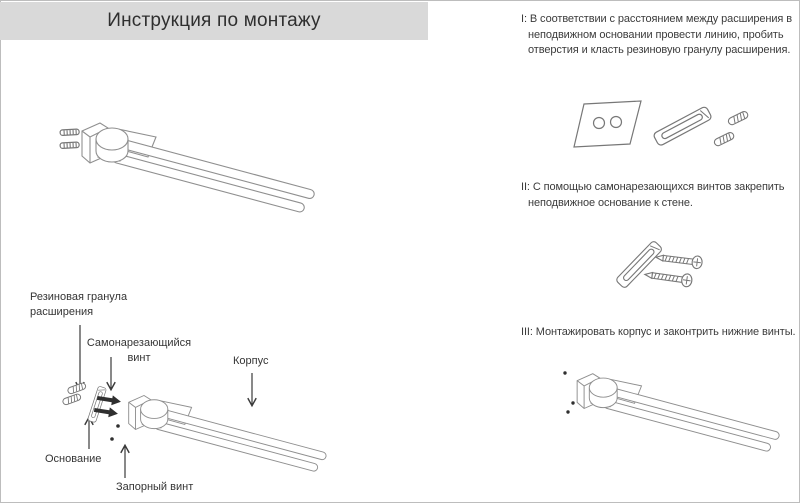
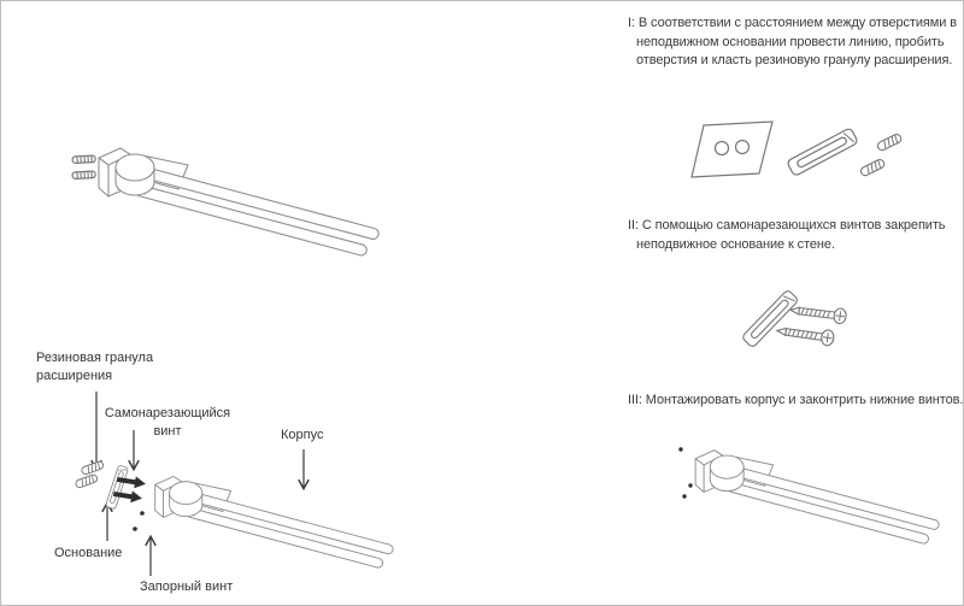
- Инструкция по монтажу
  Резиновая гранула
  расширения
  Самонарезающийся
  винт
  Корпус
  Основание
  Запорный винт
- I: В соответствии с расстоянием между расширения в неподвижном основании провести линию, пробить отверстия и класть резиновую гранулу расширения.
+ I: В соответствии с расстоянием между отверстиями в неподвижном основании провести линию, пробить отверстия и класть резиновую гранулу расширения.
  II: С помощью самонарезающихся винтов закрепить неподвижное основание к стене.
- III: Монтажировать корпус и законтрить нижние винты.
+ III: Монтажировать корпус и законтрить нижние винтов.
